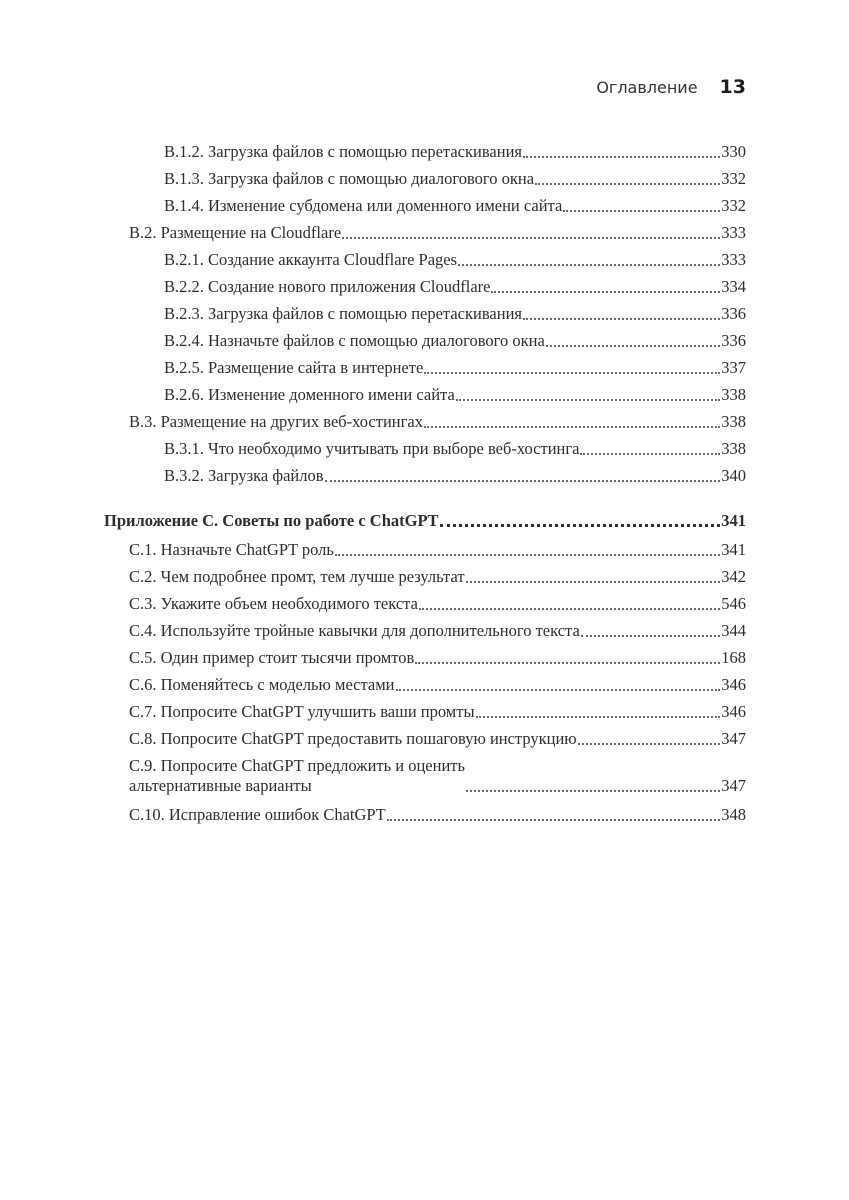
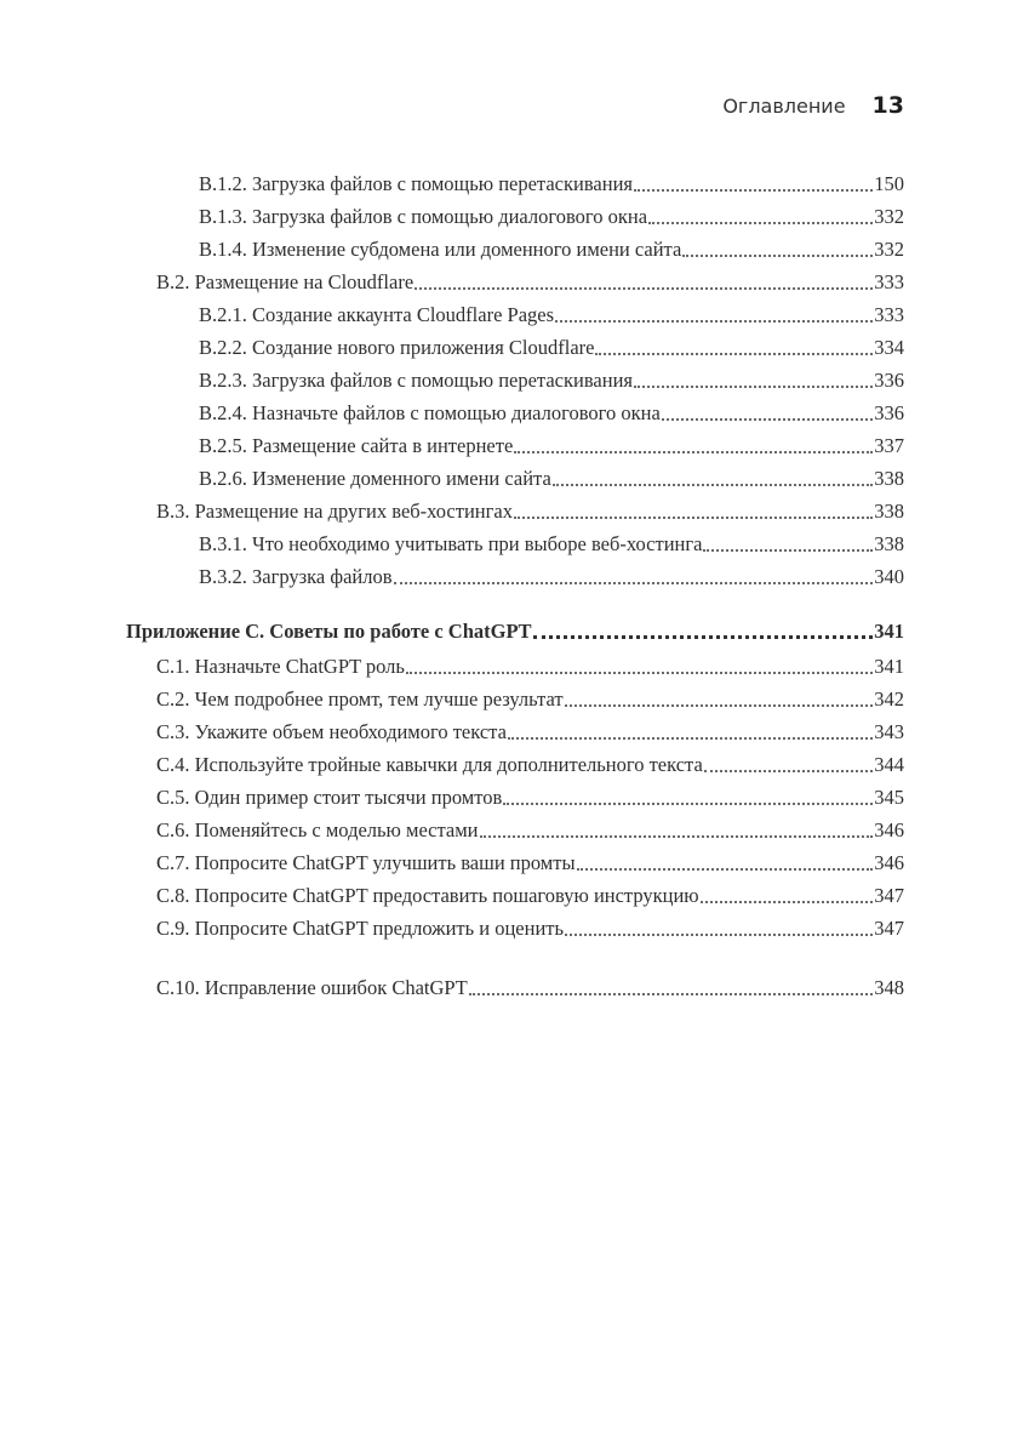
  Оглавление
  13
  B.1.2. Загрузка файлов с помощью перетаскивания
- 330
+ 150
  B.1.3. Загрузка файлов с помощью диалогового окна
  332
  B.1.4. Изменение субдомена или доменного имени сайта
  332
  B.2. Размещение на Cloudflare
  333
  B.2.1. Создание аккаунта Cloudflare Pages
  333
  B.2.2. Создание нового приложения Cloudflare
  334
  B.2.3. Загрузка файлов с помощью перетаскивания
  336
  B.2.4. Назначьте файлов с помощью диалогового окна
  336
  B.2.5. Размещение сайта в интернете
  337
  B.2.6. Изменение доменного имени сайта
  338
  B.3. Размещение на других веб-хостингах
  338
  B.3.1. Что необходимо учитывать при выборе веб-хостинга
  338
  B.3.2. Загрузка файлов
  340
  Приложение C. Советы по работе с ChatGPT
  341
  C.1. Назначьте ChatGPT роль
  341
  C.2. Чем подробнее промт, тем лучше результат
  342
  C.3. Укажите объем необходимого текста
- 546
+ 343
  C.4. Используйте тройные кавычки для дополнительного текста
  344
  C.5. Один пример стоит тысячи промтов
- 168
+ 345
  C.6. Поменяйтесь с моделью местами
  346
  C.7. Попросите ChatGPT улучшить ваши промты
  346
  C.8. Попросите ChatGPT предоставить пошаговую инструкцию
  347
  C.9. Попросите ChatGPT предложить и оценить
- альтернативные варианты
  347
  C.10. Исправление ошибок ChatGPT
  348
